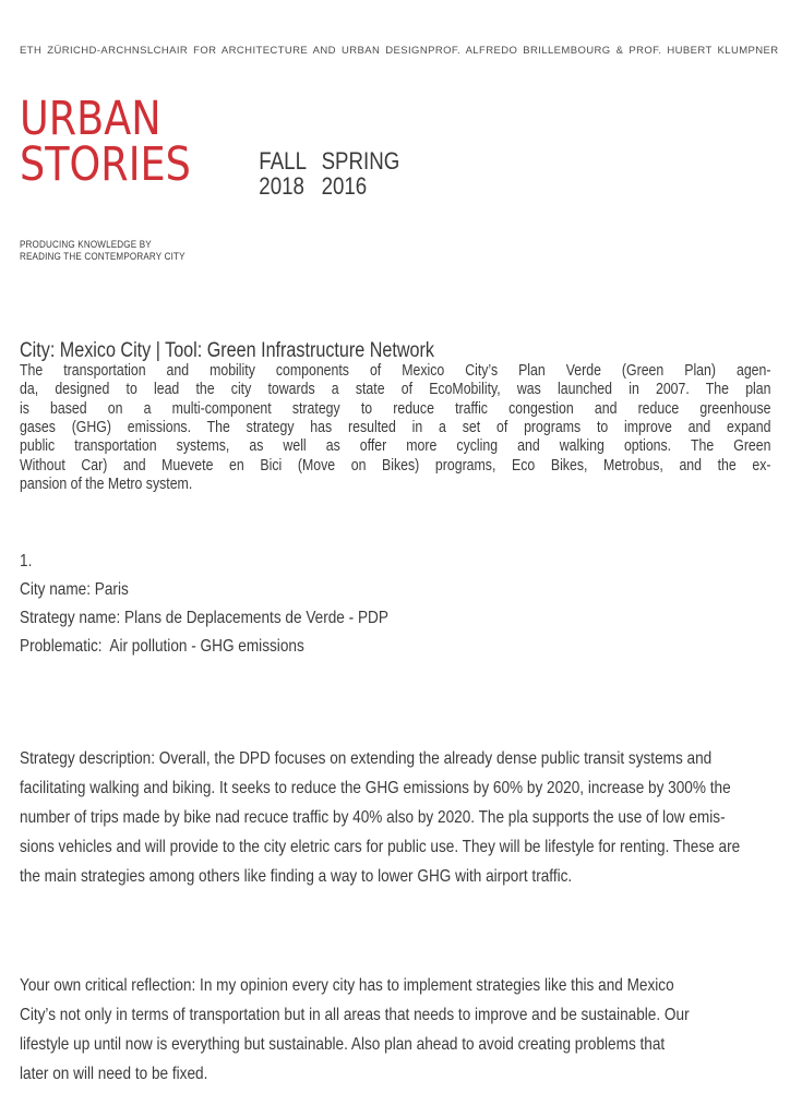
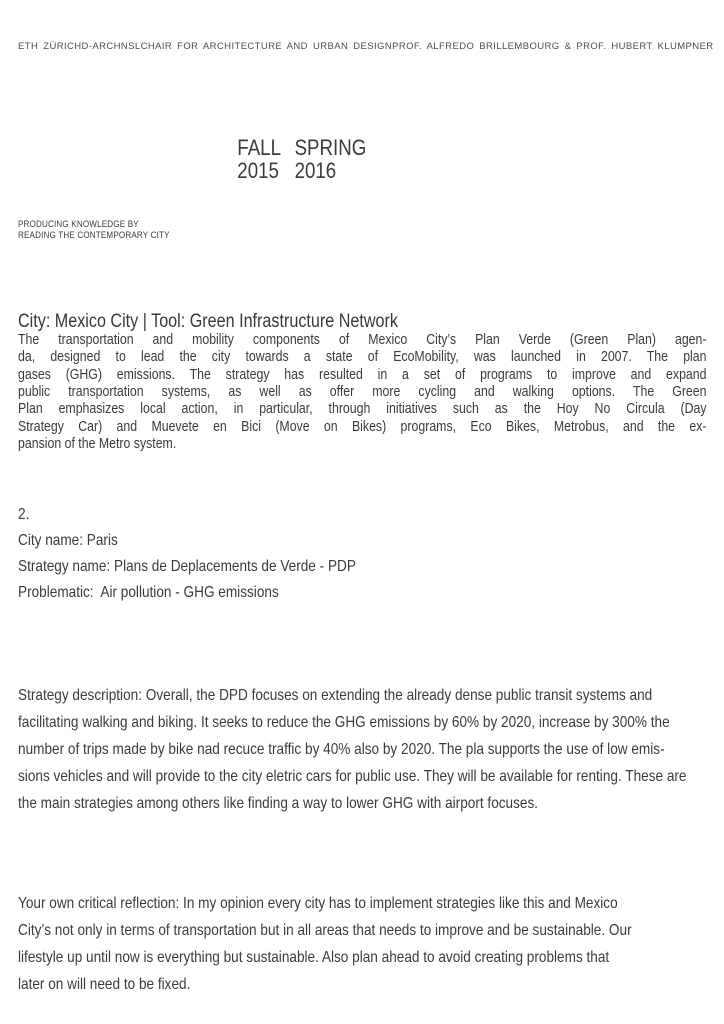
  ETH ZÜRICH
  D-ARCH
  NSL
  CHAIR FOR ARCHITECTURE AND URBAN DESIGN
  PROF. ALFREDO BRILLEMBOURG & PROF. HUBERT KLUMPNER
- URBAN
- STORIES
  FALL
  SPRING
- 2018
+ 2015
  2016
  PRODUCING KNOWLEDGE BY
  READING THE CONTEMPORARY CITY
  City: Mexico City | Tool: Green Infrastructure Network
  The transportation and mobility components of Mexico City’s Plan Verde (Green Plan) agen-
  da, designed to lead the city towards a state of EcoMobility, was launched in 2007. The plan
- is based on a multi-component strategy to reduce traffic congestion and reduce greenhouse
  gases (GHG) emissions. The strategy has resulted in a set of programs to improve and expand
  public transportation systems, as well as offer more cycling and walking options. The Green
+ Plan emphasizes local action, in particular, through initiatives such as the Hoy No Circula (Day
- Without Car) and Muevete en Bici (Move on Bikes) programs, Eco Bikes, Metrobus, and the ex-
+ Strategy Car) and Muevete en Bici (Move on Bikes) programs, Eco Bikes, Metrobus, and the ex-
  pansion of the Metro system.
- 1.
+ 2.
  City name: Paris
  Strategy name: Plans de Deplacements de Verde - PDP
  Problematic: Air pollution - GHG emissions
  Strategy description: Overall, the DPD focuses on extending the already dense public transit systems and
  facilitating walking and biking. It seeks to reduce the GHG emissions by 60% by 2020, increase by 300% the
  number of trips made by bike nad recuce traffic by 40% also by 2020. The pla supports the use of low emis-
- sions vehicles and will provide to the city eletric cars for public use. They will be lifestyle for renting. These are
+ sions vehicles and will provide to the city eletric cars for public use. They will be available for renting. These are
- the main strategies among others like finding a way to lower GHG with airport traffic.
+ the main strategies among others like finding a way to lower GHG with airport focuses.
  Your own critical reflection: In my opinion every city has to implement strategies like this and Mexico
  City’s not only in terms of transportation but in all areas that needs to improve and be sustainable. Our
  lifestyle up until now is everything but sustainable. Also plan ahead to avoid creating problems that
  later on will need to be fixed.
